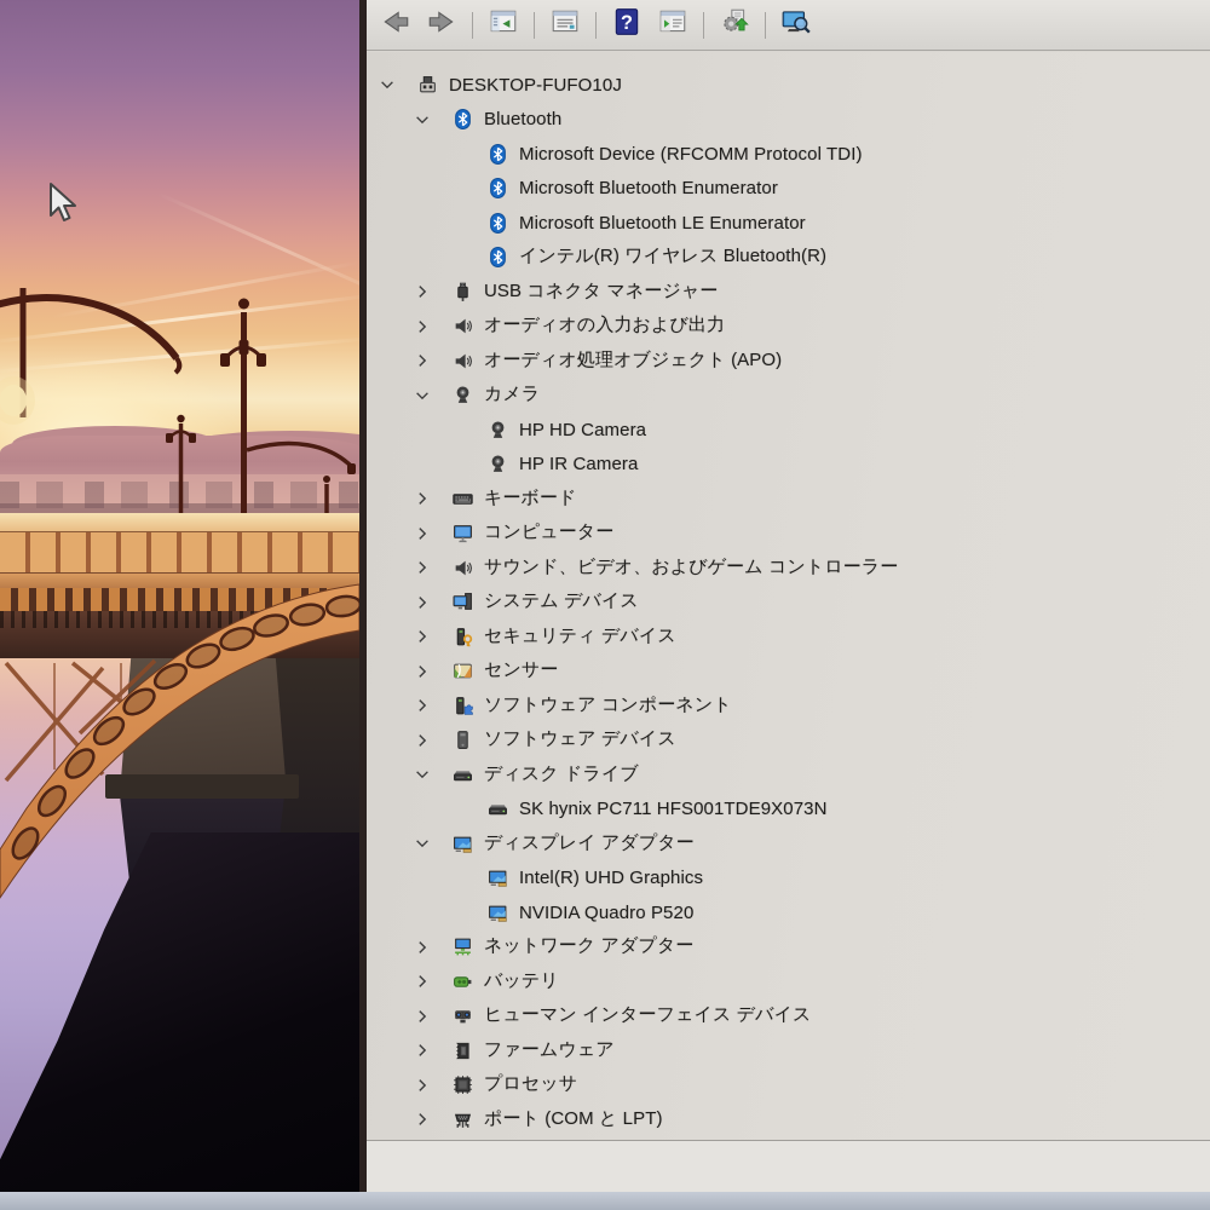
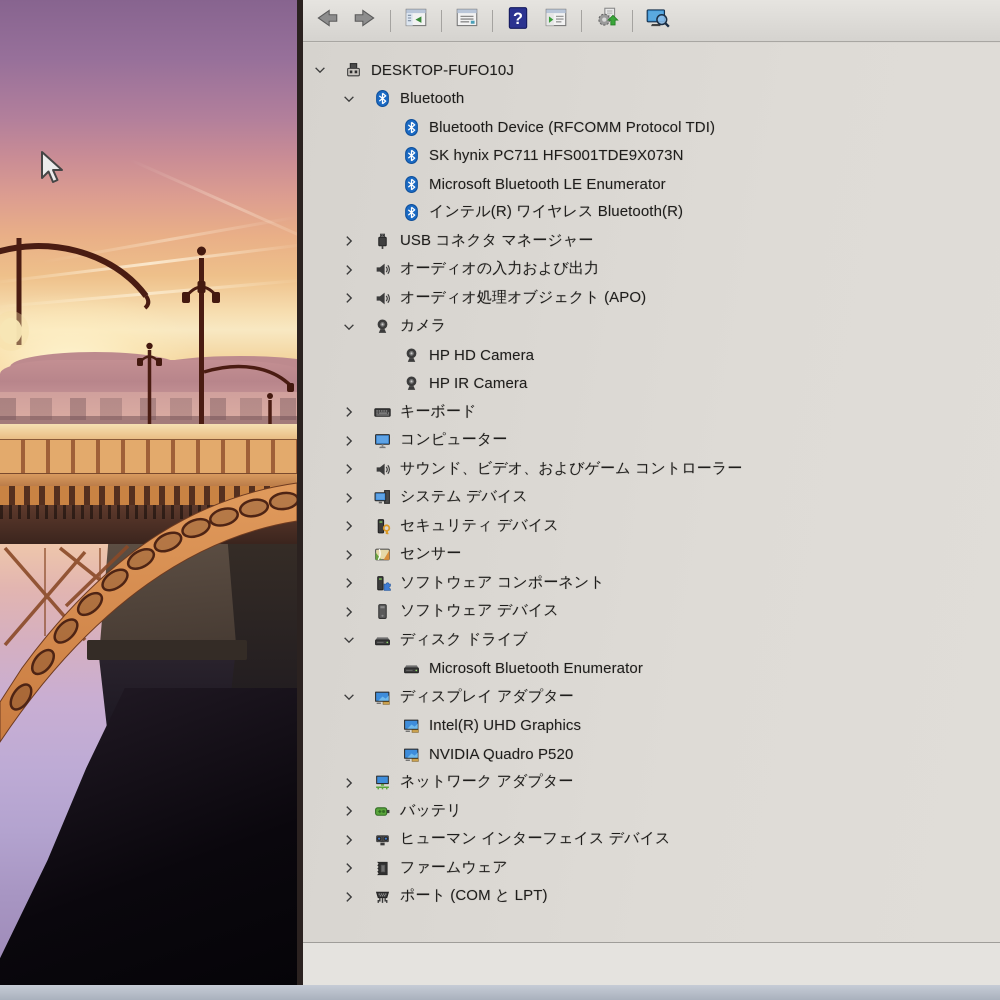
  ?
  DESKTOP-FUFO10J
  Bluetooth
- Microsoft Device (RFCOMM Protocol TDI)
+ Bluetooth Device (RFCOMM Protocol TDI)
- Microsoft Bluetooth Enumerator
+ SK hynix PC711 HFS001TDE9X073N
  Microsoft Bluetooth LE Enumerator
  インテル(R) ワイヤレス Bluetooth(R)
  USB コネクタ マネージャー
  オーディオの入力および出力
  オーディオ処理オブジェクト (APO)
  カメラ
  HP HD Camera
  HP IR Camera
  キーボード
  コンピューター
  サウンド、ビデオ、およびゲーム コントローラー
  システム デバイス
  セキュリティ デバイス
  センサー
  ソフトウェア コンポーネント
  ソフトウェア デバイス
  ディスク ドライブ
- SK hynix PC711 HFS001TDE9X073N
+ Microsoft Bluetooth Enumerator
  ディスプレイ アダプター
  Intel(R) UHD Graphics
  NVIDIA Quadro P520
  ネットワーク アダプター
  バッテリ
  ヒューマン インターフェイス デバイス
  ファームウェア
- プロセッサ
  ポート (COM と LPT)
